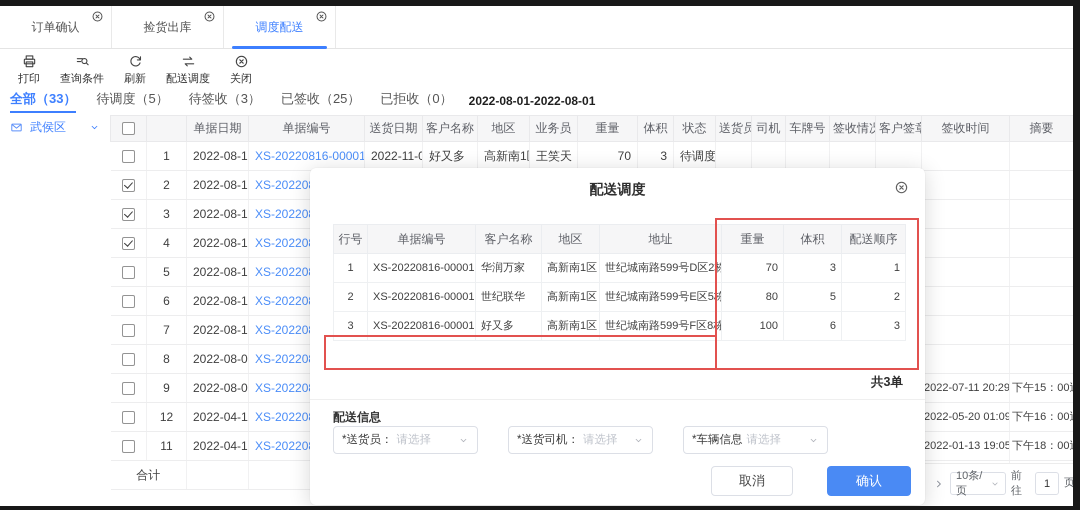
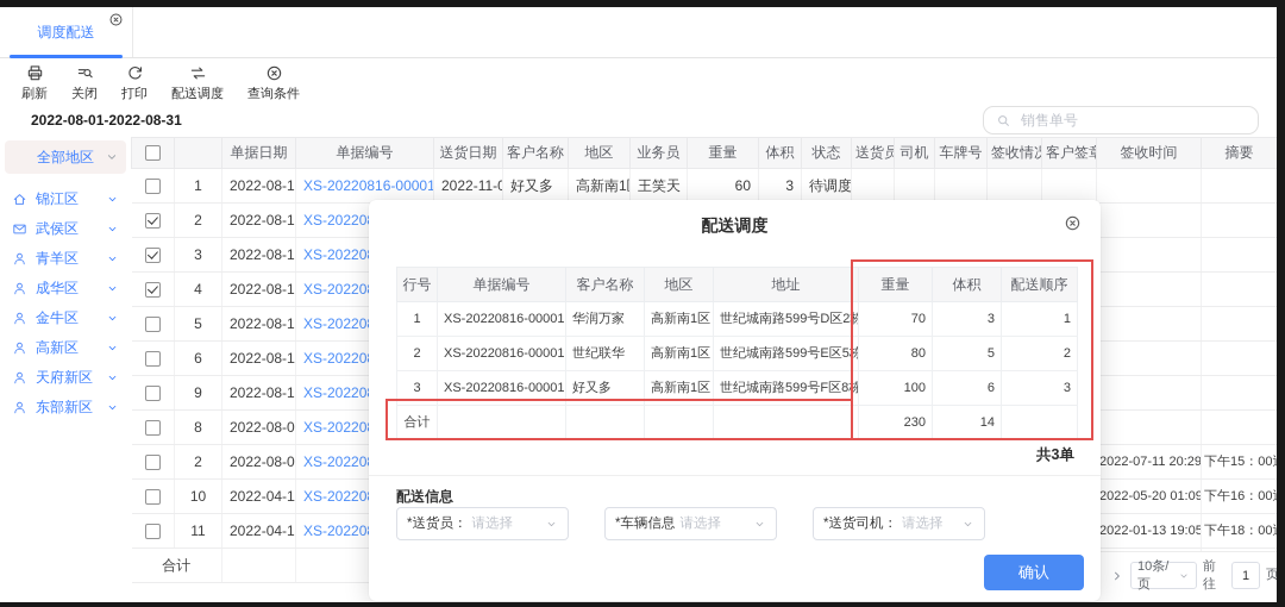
- 订单确认
- 捡货出库
  调度配送
- 打印
+ 刷新
- 查询条件
+ 关闭
- 刷新
+ 打印
  配送调度
- 关闭
+ 查询条件
- 全部（33）
- 待调度（5）
- 待签收（3）
- 已签收（25）
- 已拒收（0）
- 2022-08-01-2022-08-01
+ 2022-08-01-2022-08-31
+ 销售单号
+ 全部地区
+ 锦江区
  武侯区
+ 青羊区
+ 成华区
+ 金牛区
+ 高新区
+ 天府新区
+ 东部新区
  		单据日期	单据编号	送货日期	客户名称	地区	业务员	重量	体积	状态	送货员	司机	车牌号	签收情	客户签	签收时间	摘要
- 	1	2022-08-1	XS-20220816-00001	2022-11-0	好又多	高新南1	王笑天	70	3	待调度
+ 	1	2022-08-1	XS-20220816-00001	2022-11-0	好又多	高新南1	王笑天	60	3	待调度
  	2	2022-08-1	XS-20220
  	3	2022-08-1	XS-20220
  	4	2022-08-1	XS-20220
  	5	2022-08-1	XS-20220
  	6	2022-08-1	XS-20220
- 	7	2022-08-1	XS-20220
+ 	9	2022-08-1	XS-20220
  	8	2022-08-0	XS-20220
- 	9	2022-08-0	XS-20220													2022-07-11 20:29	下午15：00
+ 	2	2022-08-0	XS-20220													2022-07-11 20:29	下午15：00
- 	12	2022-04-1	XS-20220													2022-05-20 01:09	下午16：00
+ 	10	2022-04-1	XS-20220													2022-05-20 01:09	下午16：00
  	11	2022-04-1	XS-20220													2022-01-13 19:05	下午18：00
  合计
  10条/页
  前往
  1
  页
  配送调度
  行号	单据编号	客户名称	地区	地址	重量	体积	配送顺序
  1	XS-20220816-00001	华润万家	高新南1区	世纪城南路599号D区2栋	70	3	1
  2	XS-20220816-00001	世纪联华	高新南1区	世纪城南路599号E区5栋	80	5	2
  3	XS-20220816-00001	好又多	高新南1区	世纪城南路599号F区8栋	100	6	3
+ 合计					230	14
  共3单
  配送信息
  *送货员：
  请选择
- *送货司机：
+ *车辆信息
  请选择
- *车辆信息
+ *送货司机：
  请选择
- 取消
  确认
